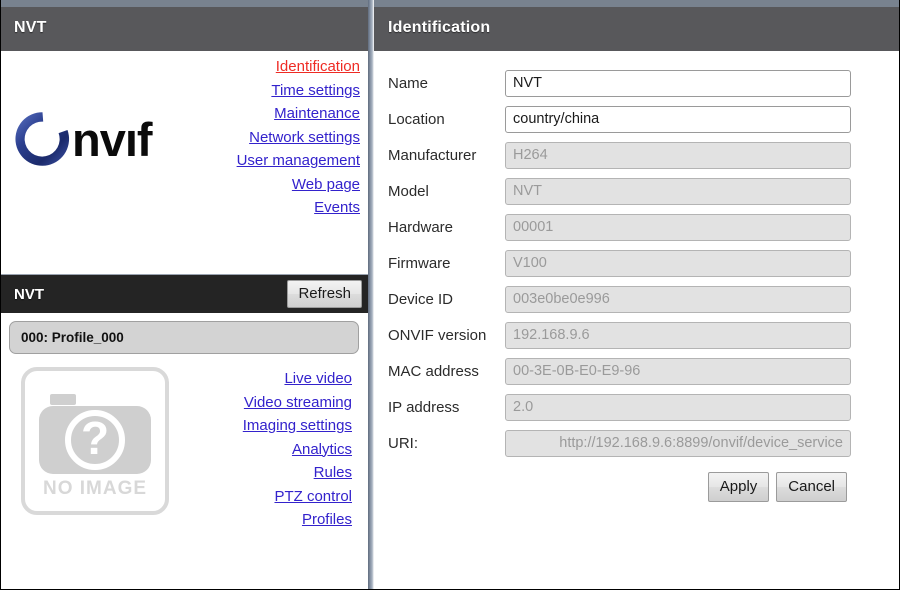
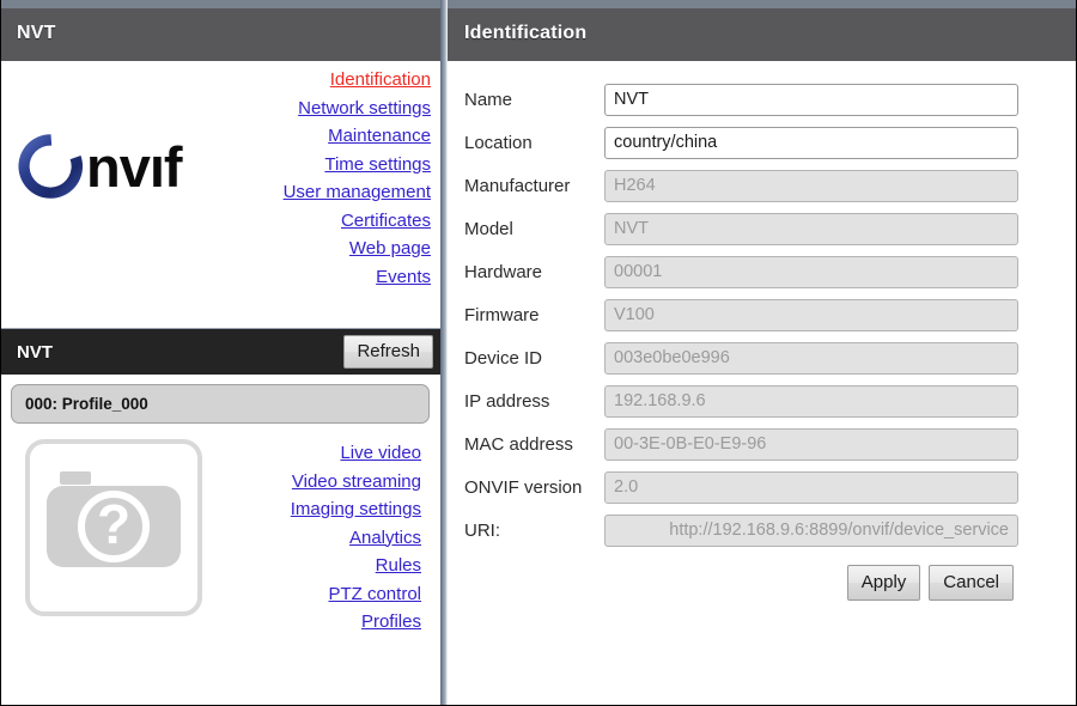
  NVT
  nvıf
  Identification
- Time settings
+ Network settings
  Maintenance
- Network settings
+ Time settings
  User management
+ Certificates
  Web page
  Events
  NVT
  Refresh
  000: Profile_000
  ?
- NO IMAGE
  Live video
  Video streaming
  Imaging settings
  Analytics
  Rules
  PTZ control
  Profiles
  Identification
  Name
  NVT
  Location
  country/china
  Manufacturer
  H264
  Model
  NVT
  Hardware
  00001
  Firmware
  V100
  Device ID
  003e0be0e996
- ONVIF version
+ IP address
  192.168.9.6
  MAC address
  00-3E-0B-E0-E9-96
- IP address
+ ONVIF version
  2.0
  URI:
  http://192.168.9.6:8899/onvif/device_service
  Apply
  Cancel
